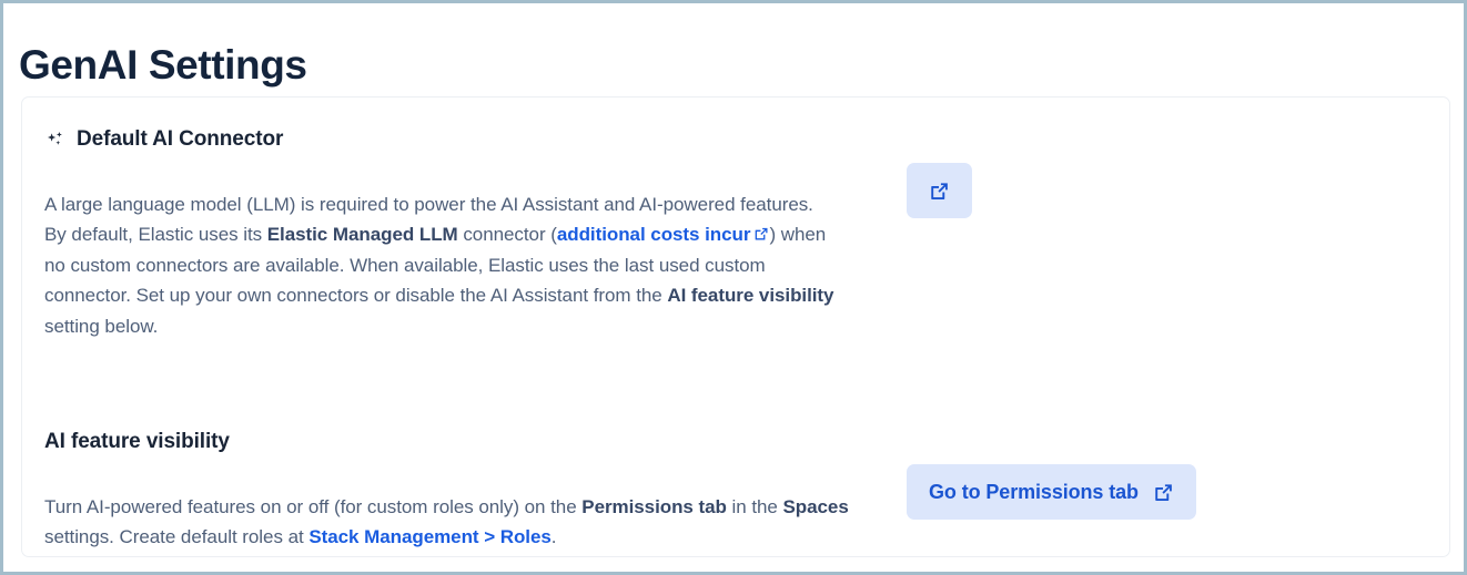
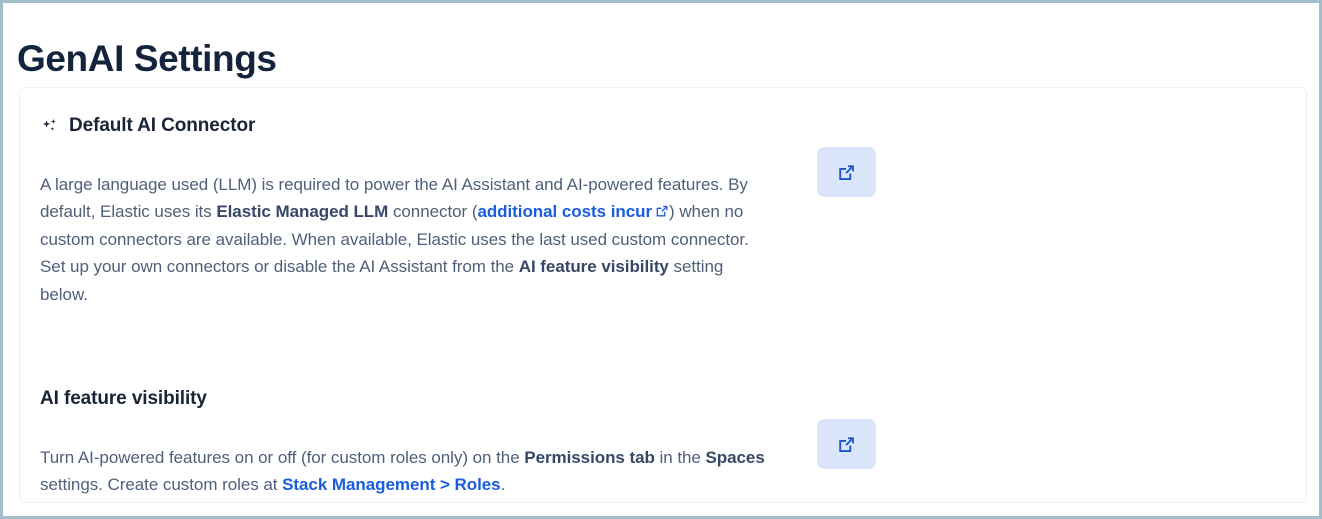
  GenAI Settings
  Default AI Connector
- A large language model (LLM) is required to power the AI Assistant and AI-powered features. By default, Elastic uses its Elastic Managed LLM connector (additional costs incur ) when no custom connectors are available. When available, Elastic uses the last used custom connector. Set up your own connectors or disable the AI Assistant from the AI feature visibility setting below.
+ A large language used (LLM) is required to power the AI Assistant and AI-powered features. By default, Elastic uses its Elastic Managed LLM connector (additional costs incur ) when no custom connectors are available. When available, Elastic uses the last used custom connector. Set up your own connectors or disable the AI Assistant from the AI feature visibility setting below.
  AI feature visibility
- Turn AI-powered features on or off (for custom roles only) on the Permissions tab in the Spaces settings. Create default roles at Stack Management > Roles.
+ Turn AI-powered features on or off (for custom roles only) on the Permissions tab in the Spaces settings. Create custom roles at Stack Management > Roles.
- Go to Permissions tab
